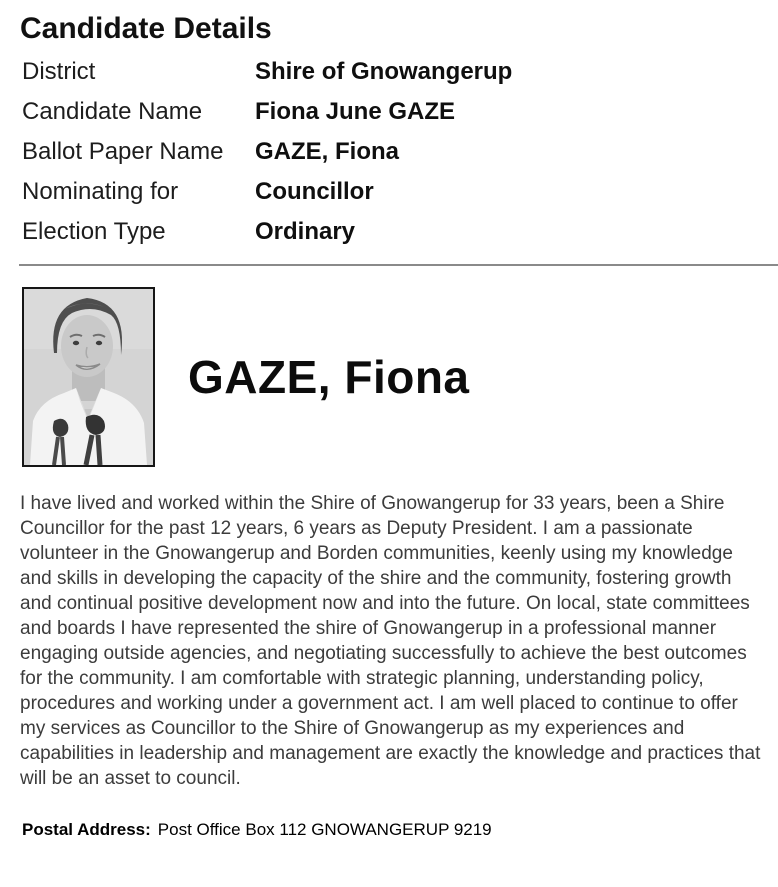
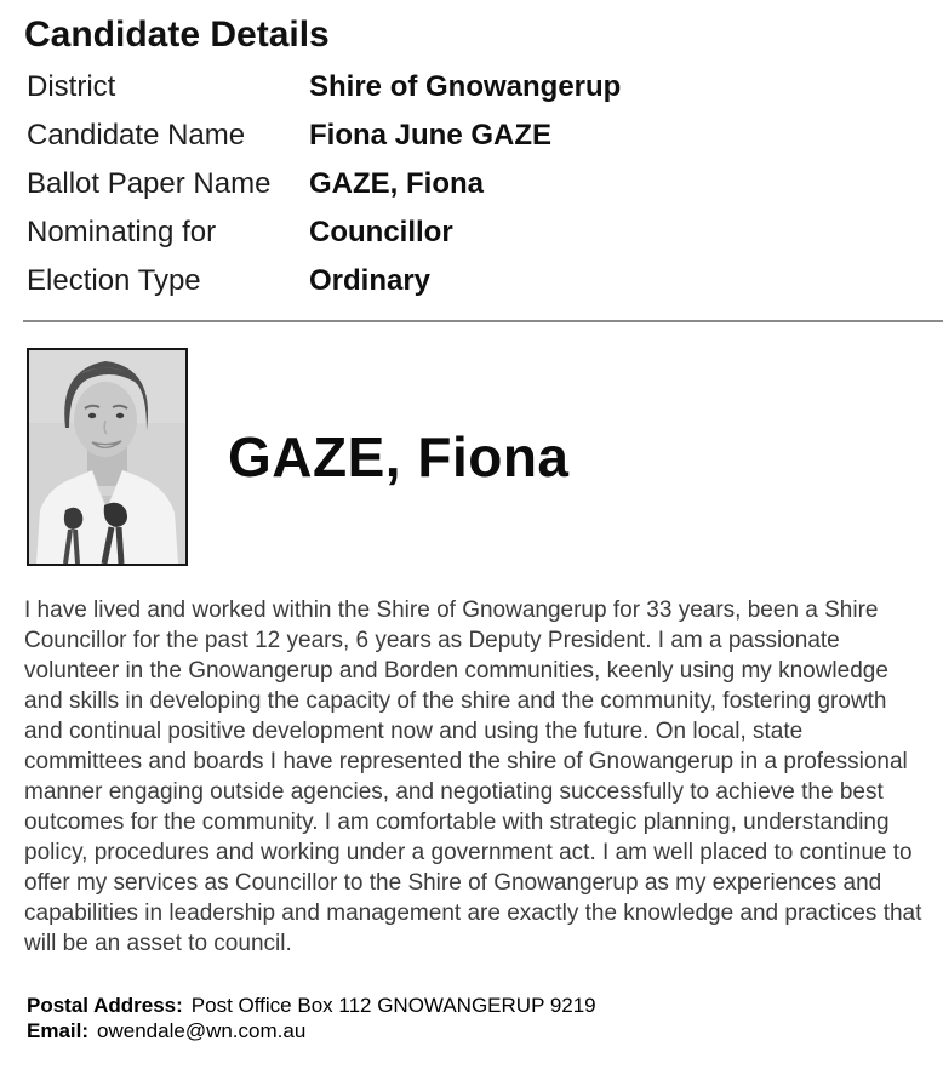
  Candidate Details
  District
  Shire of Gnowangerup
  Candidate Name
  Fiona June GAZE
  Ballot Paper Name
  GAZE, Fiona
  Nominating for
  Councillor
  Election Type
  Ordinary
  GAZE, Fiona
- I have lived and worked within the Shire of Gnowangerup for 33 years, been a Shire Councillor for the past 12 years, 6 years as Deputy President. I am a passionate volunteer in the Gnowangerup and Borden communities, keenly using my knowledge and skills in developing the capacity of the shire and the community, fostering growth and continual positive development now and into the future. On local, state committees and boards I have represented the shire of Gnowangerup in a professional manner engaging outside agencies, and negotiating successfully to achieve the best outcomes for the community. I am comfortable with strategic planning, understanding policy, procedures and working under a government act. I am well placed to continue to offer my services as Councillor to the Shire of Gnowangerup as my experiences and capabilities in leadership and management are exactly the knowledge and practices that will be an asset to council.
+ I have lived and worked within the Shire of Gnowangerup for 33 years, been a Shire Councillor for the past 12 years, 6 years as Deputy President. I am a passionate volunteer in the Gnowangerup and Borden communities, keenly using my knowledge and skills in developing the capacity of the shire and the community, fostering growth and continual positive development now and using the future. On local, state committees and boards I have represented the shire of Gnowangerup in a professional manner engaging outside agencies, and negotiating successfully to achieve the best outcomes for the community. I am comfortable with strategic planning, understanding policy, procedures and working under a government act. I am well placed to continue to offer my services as Councillor to the Shire of Gnowangerup as my experiences and capabilities in leadership and management are exactly the knowledge and practices that will be an asset to council.
  Postal Address: Post Office Box 112 GNOWANGERUP 9219
+ Email: owendale@wn.com.au
